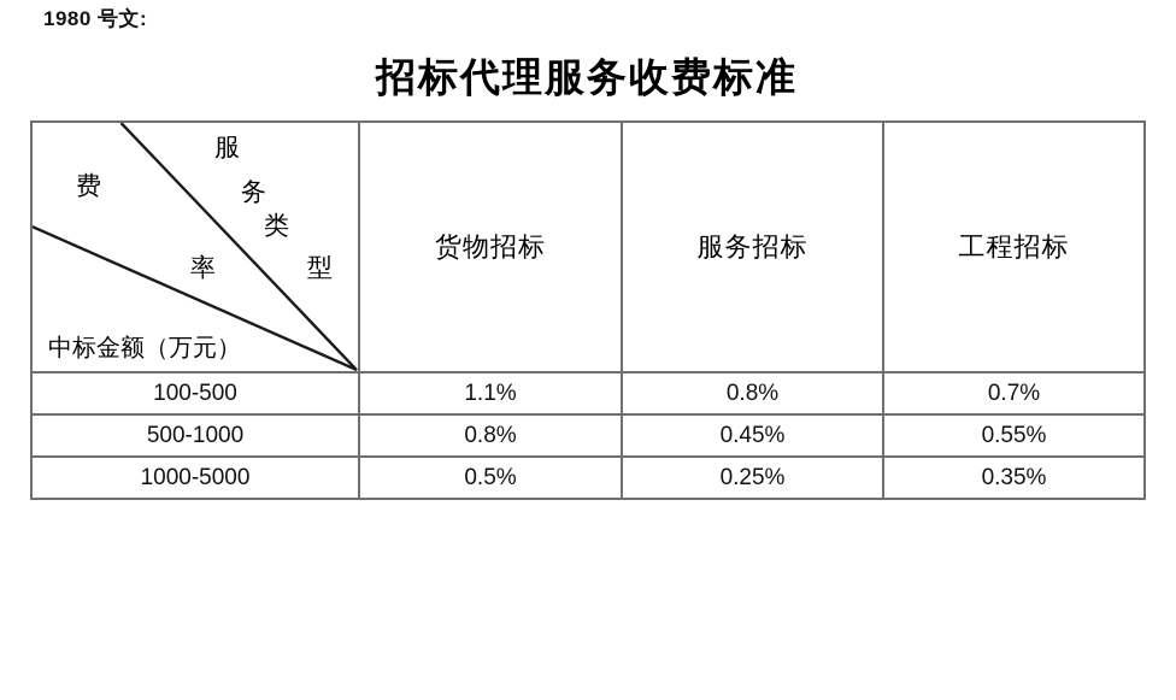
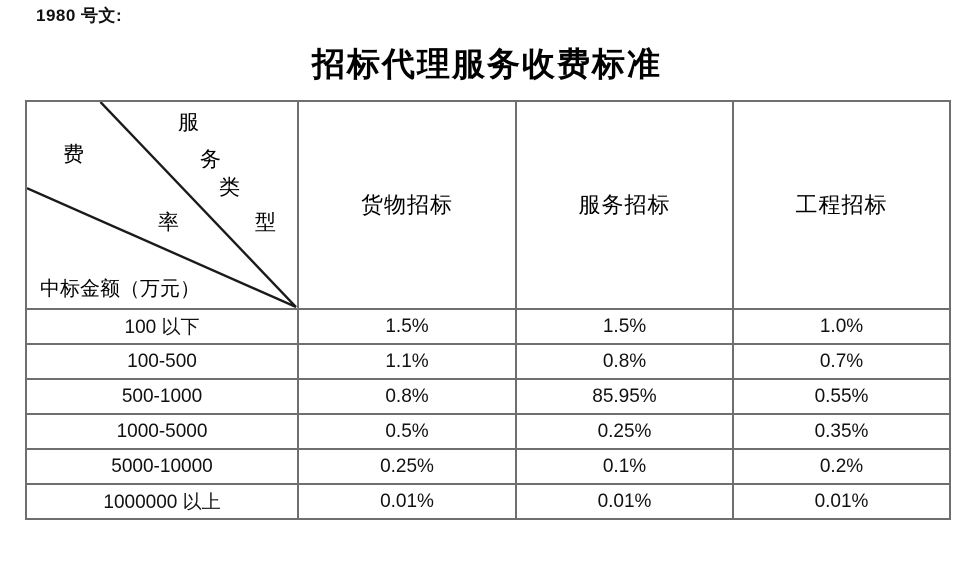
  1980 号文:
  招标代理服务收费标准
  服 务 类 型 费 率 中标金额（万元）	货物招标	服务招标	工程招标
+ 100 以下	1.5%	1.5%	1.0%
  100-500	1.1%	0.8%	0.7%
- 500-1000	0.8%	0.45%	0.55%
+ 500-1000	0.8%	85.95%	0.55%
  1000-5000	0.5%	0.25%	0.35%
+ 5000-10000	0.25%	0.1%	0.2%
+ 1000000 以上	0.01%	0.01%	0.01%
